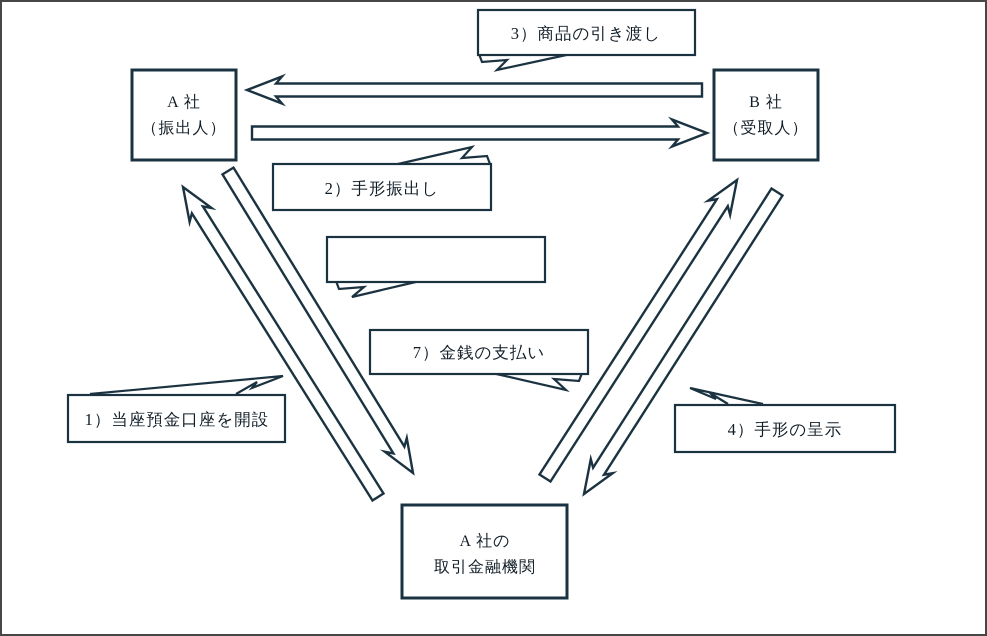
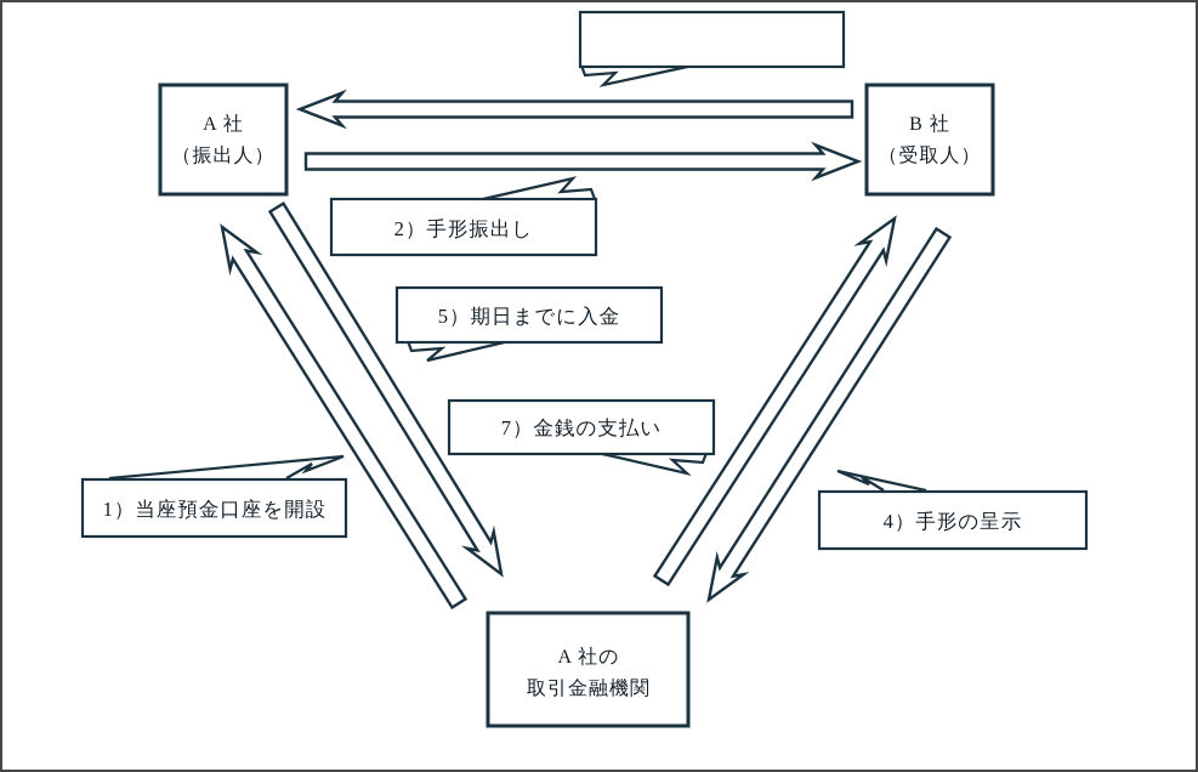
  A 社
  （振出人）
  B 社
  （受取人）
  A 社の
  取引金融機関
- 3）商品の引き渡し
  2）手形振出し
+ 5）期日までに入金
  7）金銭の支払い
  1）当座預金口座を開設
  4）手形の呈示
